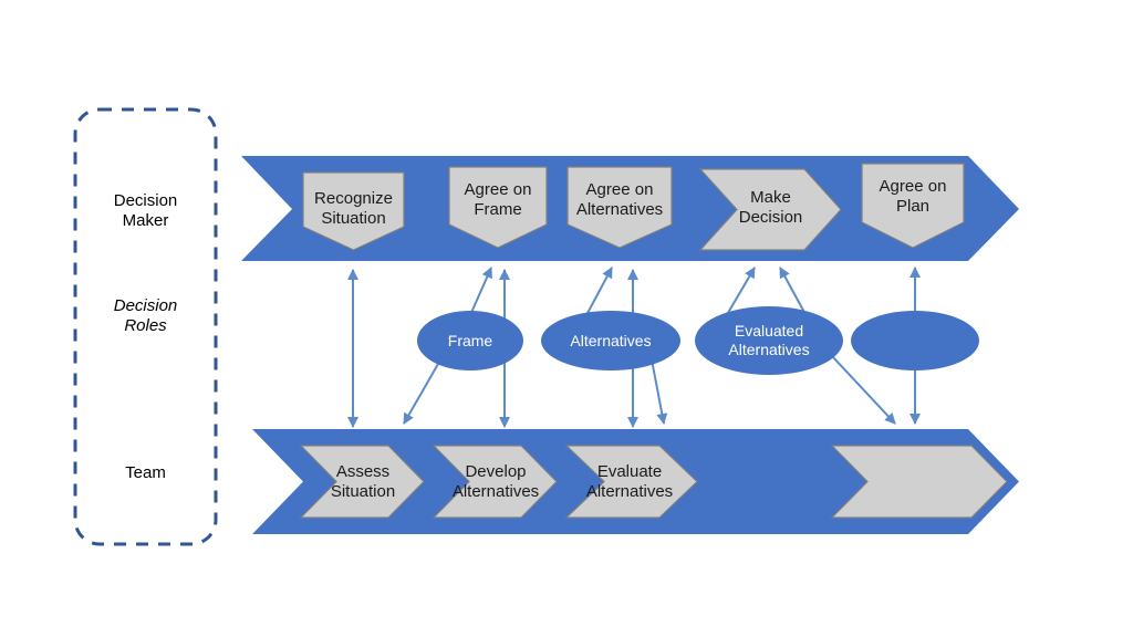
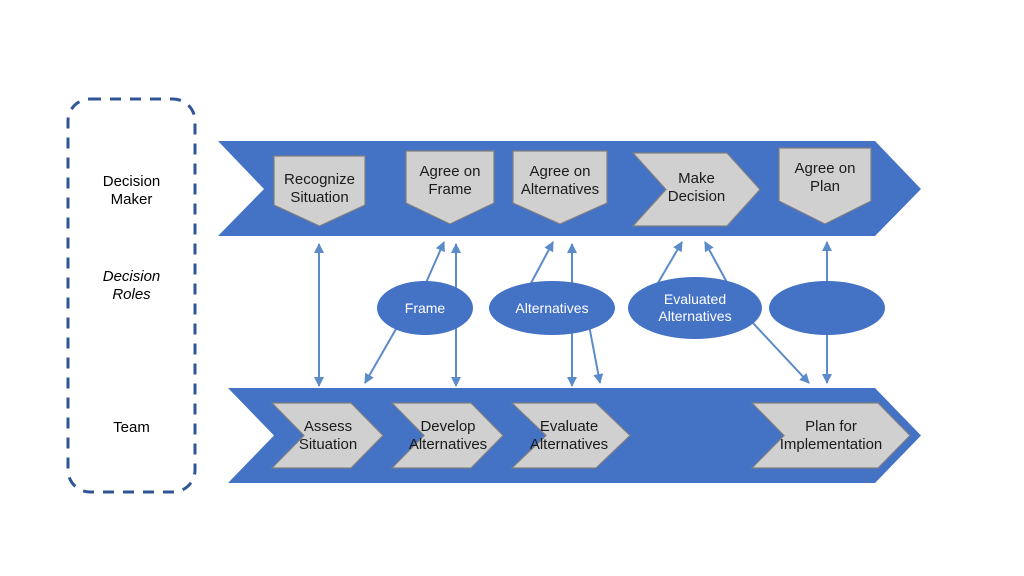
  Decision
  Maker
  Decision
  Roles
  Team
  Recognize
  Situation
  Agree on
  Frame
  Agree on
  Alternatives
  Make
  Decision
  Agree on
  Plan
  Assess
  Situation
  Develop
  Alternatives
  Evaluate
  Alternatives
+ Plan for
+ Implementation
  Frame
  Alternatives
  Evaluated
  Alternatives
